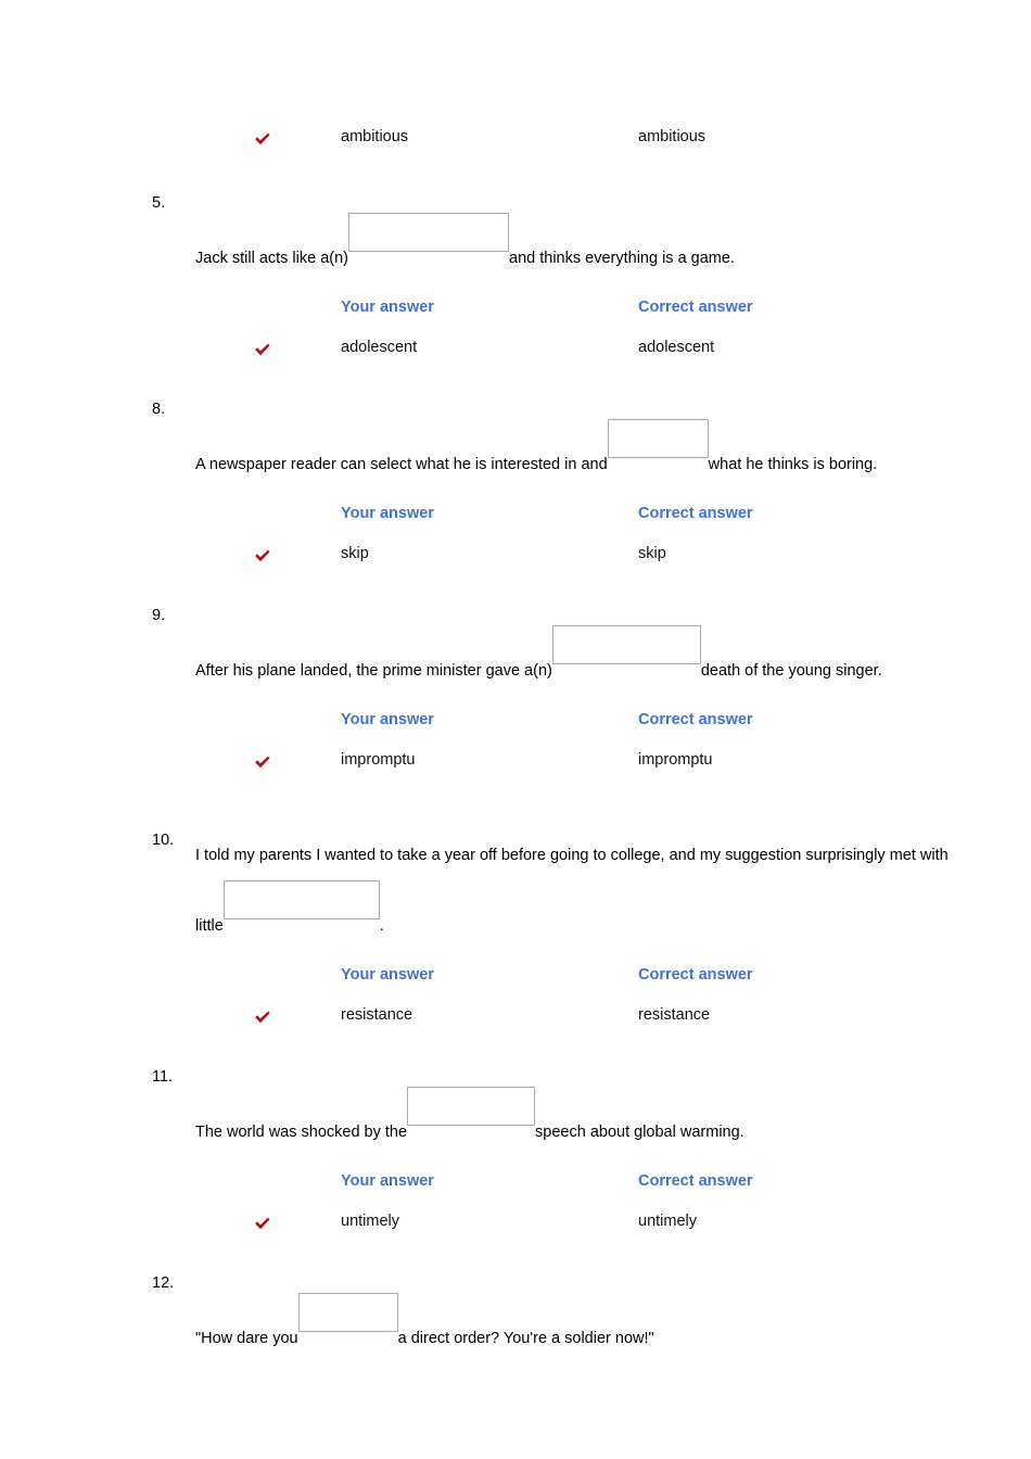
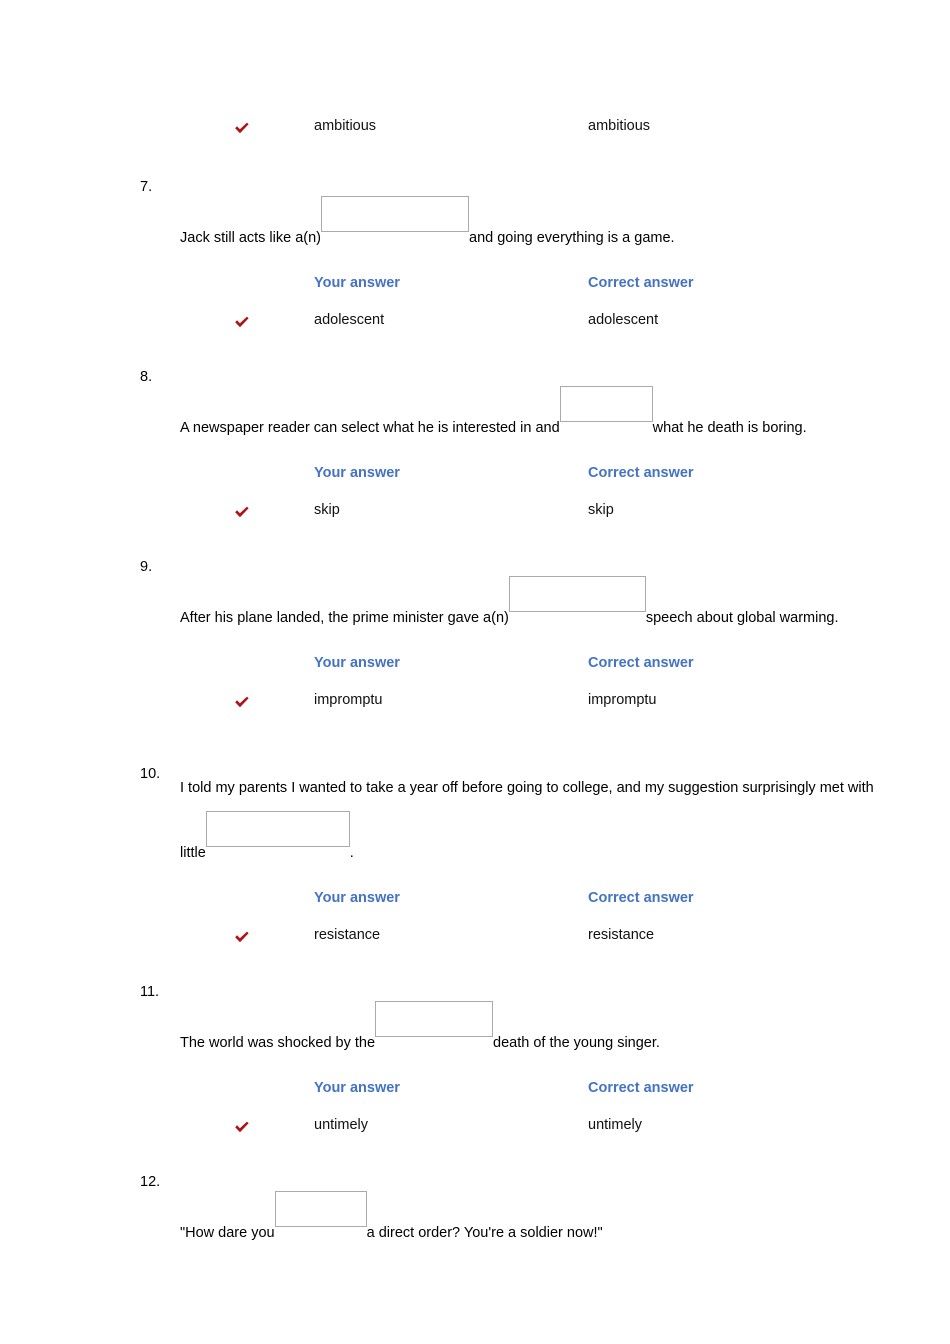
  ambitious
  ambitious
- 5.
+ 7.
- Jack still acts like a(n) and thinks everything is a game.
+ Jack still acts like a(n) and going everything is a game.
  Your answer
  Correct answer
  adolescent
  adolescent
  8.
- A newspaper reader can select what he is interested in and what he thinks is boring.
+ A newspaper reader can select what he is interested in and what he death is boring.
  Your answer
  Correct answer
  skip
  skip
  9.
- After his plane landed, the prime minister gave a(n) death of the young singer.
+ After his plane landed, the prime minister gave a(n) speech about global warming.
  Your answer
  Correct answer
  impromptu
  impromptu
  10.
  I told my parents I wanted to take a year off before going to college, and my suggestion surprisingly met with little .
  Your answer
  Correct answer
  resistance
  resistance
  11.
- The world was shocked by the speech about global warming.
+ The world was shocked by the death of the young singer.
  Your answer
  Correct answer
  untimely
  untimely
  12.
  "How dare you a direct order? You're a soldier now!"
